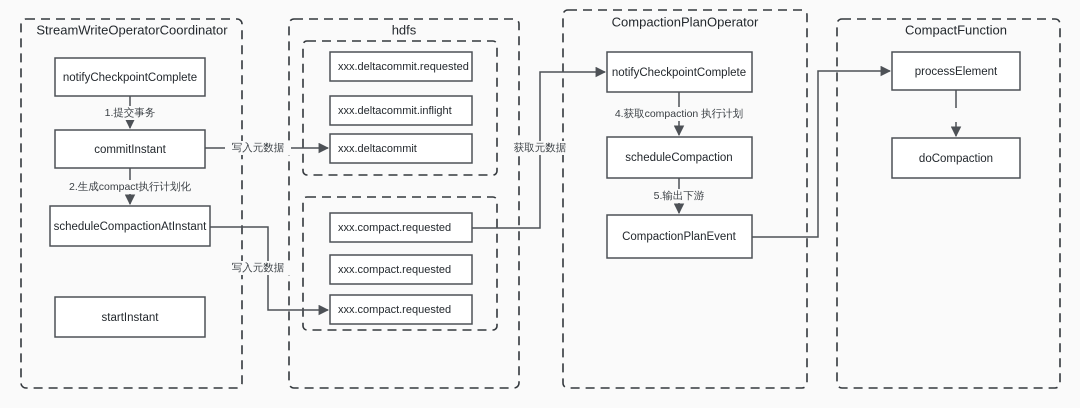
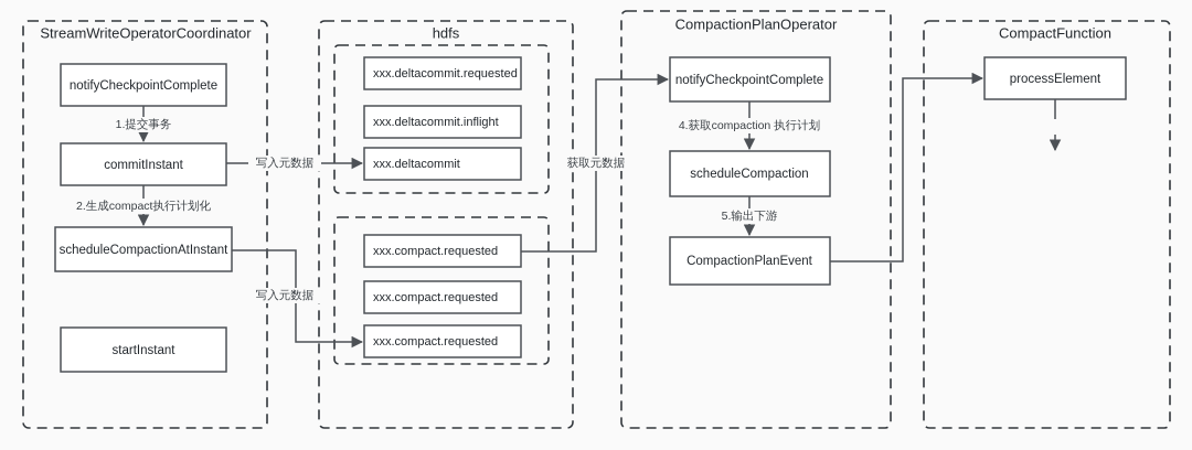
  StreamWriteOperatorCoordinator
  notifyCheckpointComplete
  commitInstant
  scheduleCompactionAtInstant
  startInstant
  1.提交事务
  2.生成compact执行计划化
  hdfs
  xxx.deltacommit.requested
  xxx.deltacommit.inflight
  xxx.deltacommit
  xxx.compact.requested
  xxx.compact.requested
  xxx.compact.requested
  写入元数据
  写入元数据
  CompactionPlanOperator
  notifyCheckpointComplete
  scheduleCompaction
  CompactionPlanEvent
  获取元数据
  4.获取compaction 执行计划
  5.输出下游
  CompactFunction
  processElement
- doCompaction
